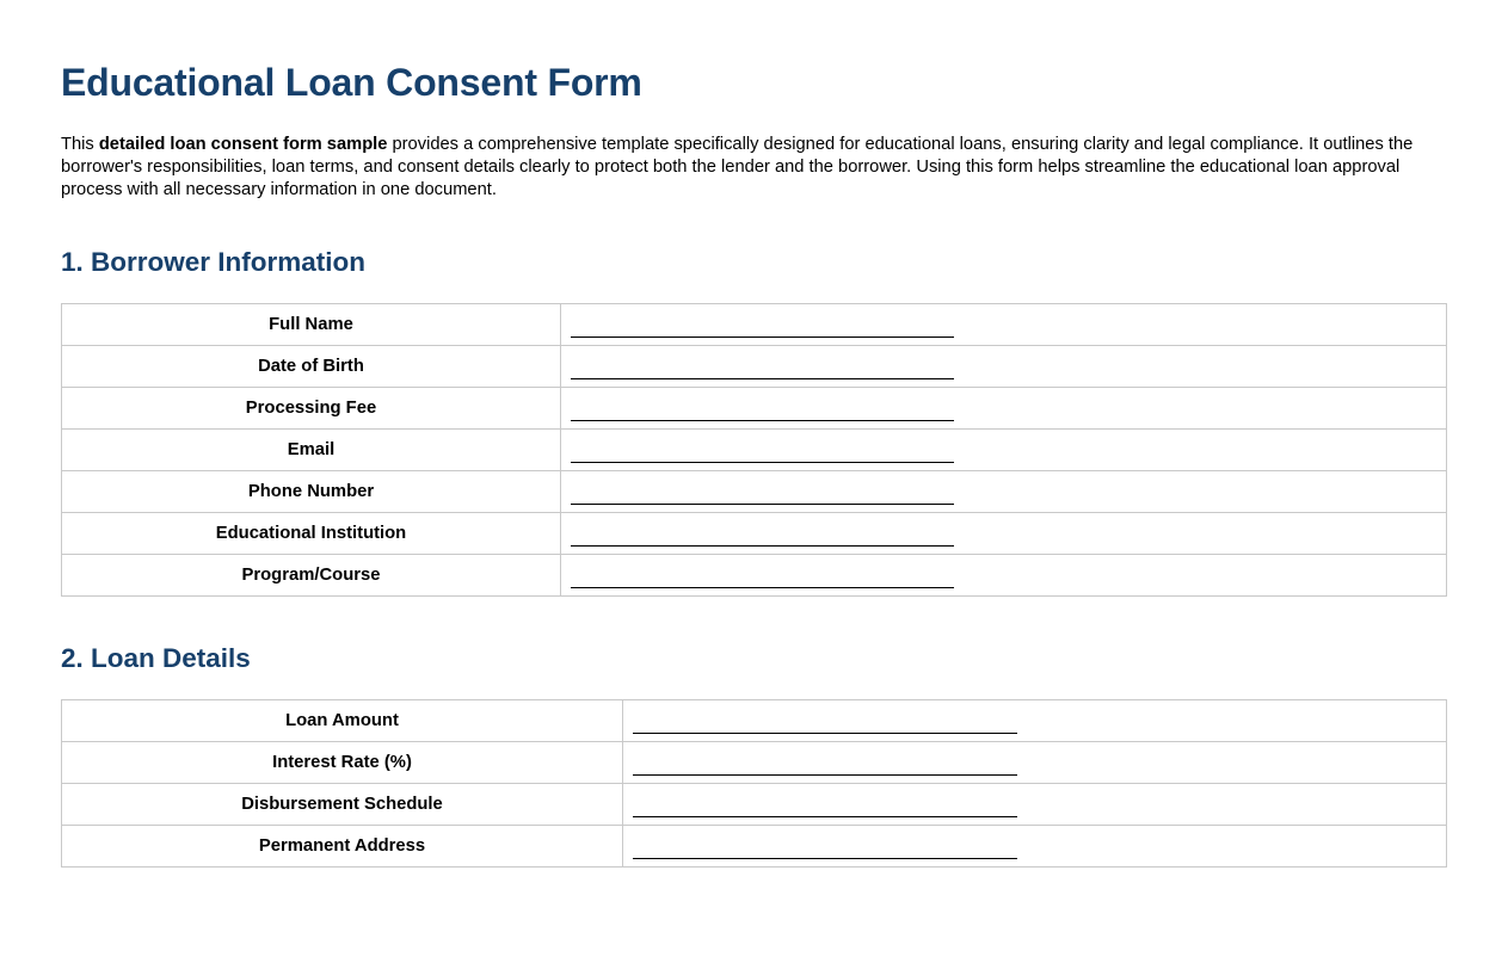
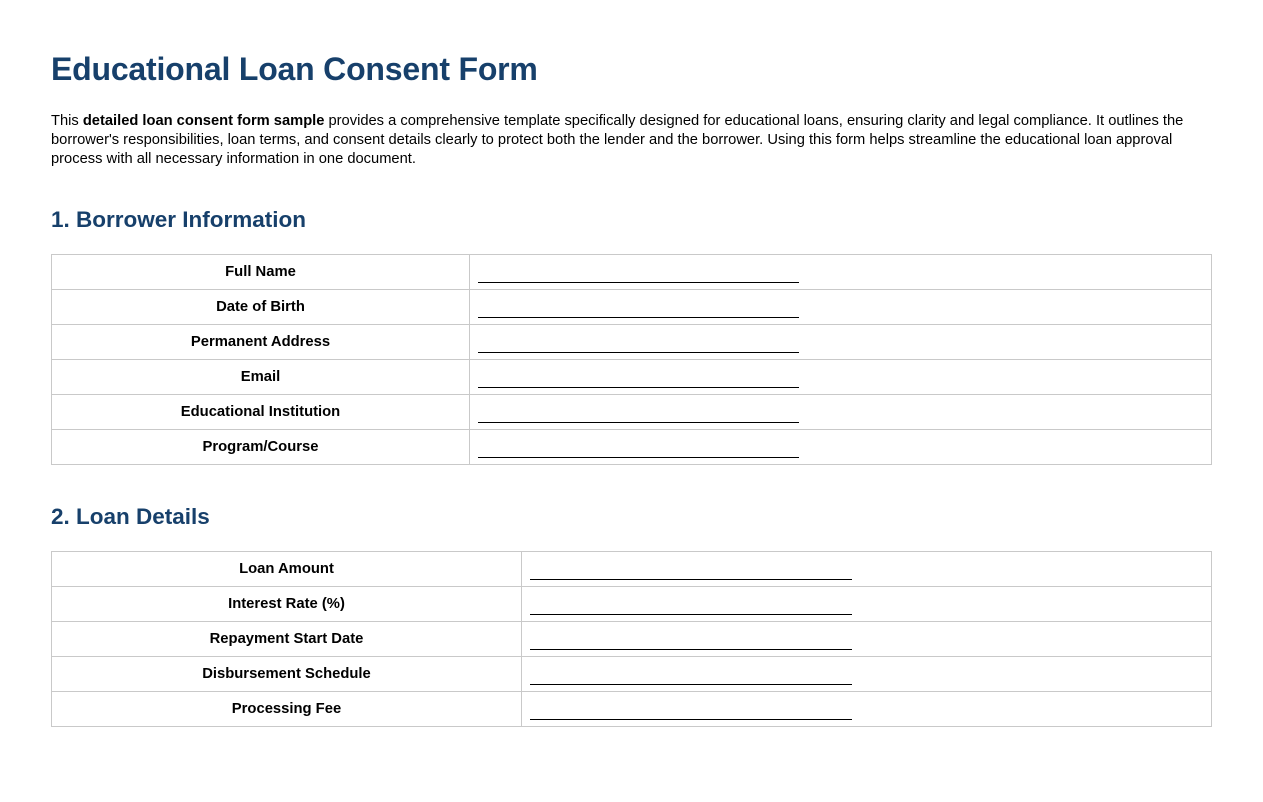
  Educational Loan Consent Form
  This detailed loan consent form sample provides a comprehensive template specifically designed for educational loans, ensuring clarity and legal compliance. It outlines the borrower's responsibilities, loan terms, and consent details clearly to protect both the lender and the borrower. Using this form helps streamline the educational loan approval process with all necessary information in one document.
  1. Borrower Information
  Full Name
  Date of Birth
- Processing Fee
+ Permanent Address
  Email
- Phone Number
  Educational Institution
  Program/Course
  2. Loan Details
  Loan Amount
  Interest Rate (%)
+ Repayment Start Date
  Disbursement Schedule
- Permanent Address
+ Processing Fee
